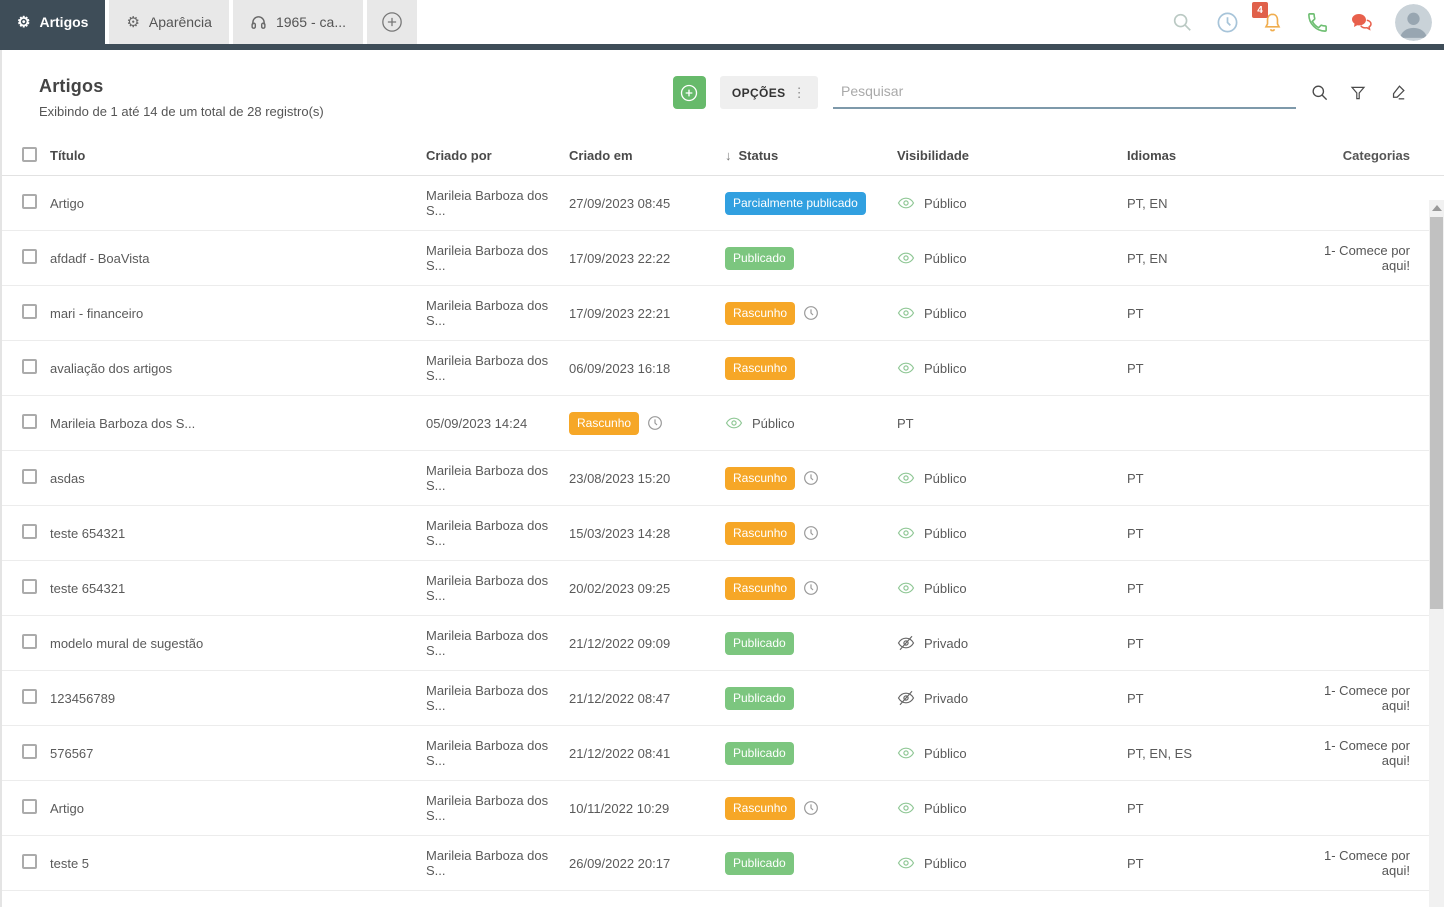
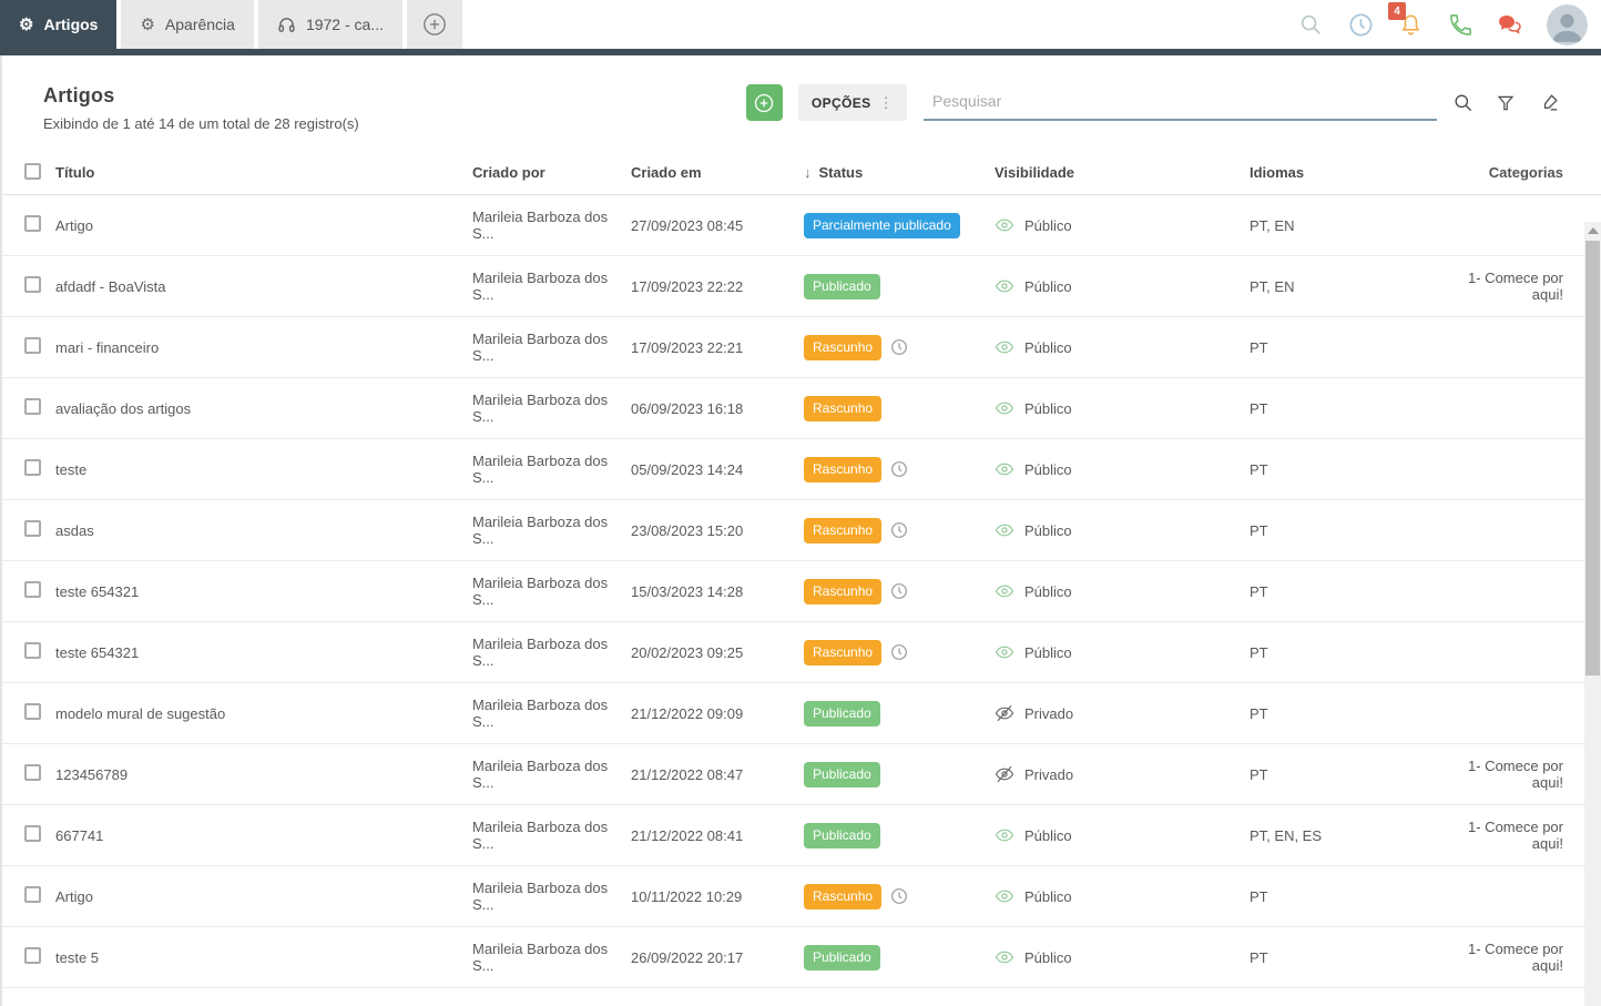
  ⚙
  Artigos
  ⚙
  Aparência
- 1965 - ca...
+ 1972 - ca...
  4
  Artigos
  Exibindo de 1 até 14 de um total de 28 registro(s)
  OPÇÕES
  ⋮
  Pesquisar
  Título
  Criado por
  Criado em
  ↓ Status
  Visibilidade
  Idiomas
  Categorias
  Artigo
  Marileia Barboza dos S...
  27/09/2023 08:45
  Parcialmente publicado
  Público
  PT, EN
  afdadf - BoaVista
  Marileia Barboza dos S...
  17/09/2023 22:22
  Publicado
  Público
  PT, EN
  1- Comece por aqui!
  mari - financeiro
  Marileia Barboza dos S...
  17/09/2023 22:21
  Rascunho
  Público
  PT
  avaliação dos artigos
  Marileia Barboza dos S...
  06/09/2023 16:18
  Rascunho
  Público
  PT
+ teste
  Marileia Barboza dos S...
  05/09/2023 14:24
  Rascunho
  Público
  PT
  asdas
  Marileia Barboza dos S...
  23/08/2023 15:20
  Rascunho
  Público
  PT
  teste 654321
  Marileia Barboza dos S...
  15/03/2023 14:28
  Rascunho
  Público
  PT
  teste 654321
  Marileia Barboza dos S...
  20/02/2023 09:25
  Rascunho
  Público
  PT
  modelo mural de sugestão
  Marileia Barboza dos S...
  21/12/2022 09:09
  Publicado
  Privado
  PT
  123456789
  Marileia Barboza dos S...
  21/12/2022 08:47
  Publicado
  Privado
  PT
  1- Comece por aqui!
- 576567
+ 667741
  Marileia Barboza dos S...
  21/12/2022 08:41
  Publicado
  Público
  PT, EN, ES
  1- Comece por aqui!
  Artigo
  Marileia Barboza dos S...
  10/11/2022 10:29
  Rascunho
  Público
  PT
  teste 5
  Marileia Barboza dos S...
  26/09/2022 20:17
  Publicado
  Público
  PT
  1- Comece por aqui!
